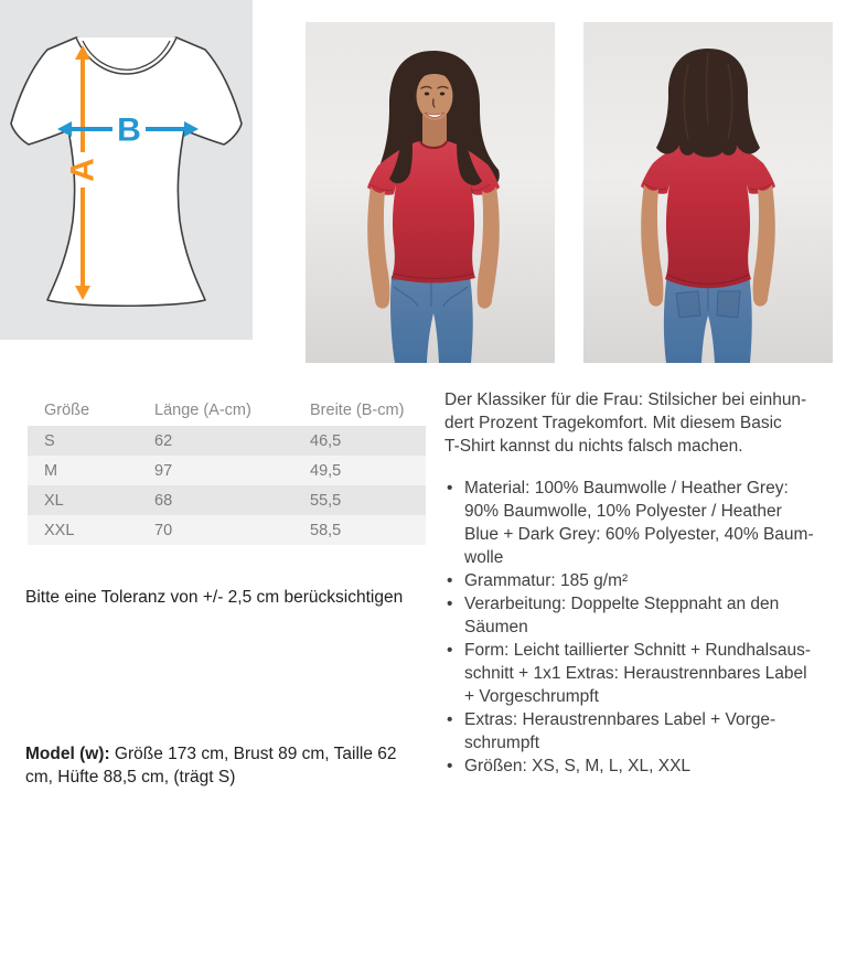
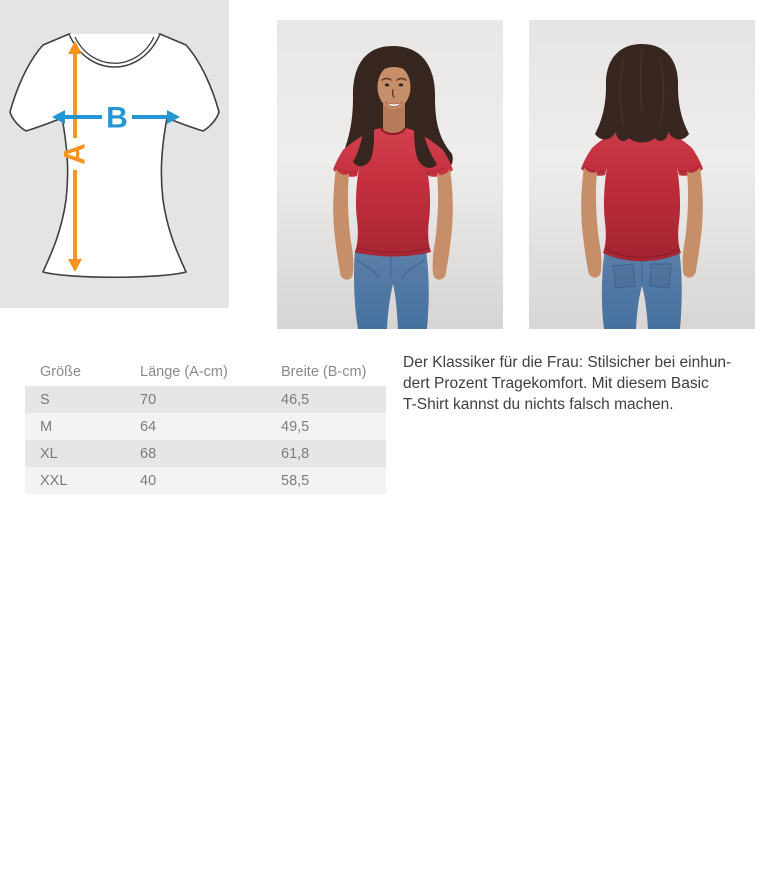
  B
  Größe	Länge (A-cm)	Breite (B-cm)
- S	62	46,5
+ S	70	46,5
- M	97	49,5
+ M	64	49,5
- XL	68	55,5
+ XL	68	61,8
- XXL	70	58,5
+ XXL	40	58,5
- Bitte eine Toleranz von +/- 2,5 cm berücksichtigen
- Model (w): Größe 173 cm, Brust 89 cm, Taille 62
- cm, Hüfte 88,5 cm, (trägt S)
  Der Klassiker für die Frau: Stilsicher bei einhun-
  dert Prozent Tragekomfort. Mit diesem Basic
  T-Shirt kannst du nichts falsch machen.
- Material: 100% Baumwolle / Heather Grey:
- 90% Baumwolle, 10% Polyester / Heather
- Blue + Dark Grey: 60% Polyester, 40% Baum-
- wolle
- Grammatur: 185 g/m²
- Verarbeitung: Doppelte Steppnaht an den
- Säumen
- Form: Leicht taillierter Schnitt + Rundhalsaus-
- schnitt + 1x1 Extras: Heraustrennbares Label
- + Vorgeschrumpft
- Extras: Heraustrennbares Label + Vorge-
- schrumpft
- Größen: XS, S, M, L, XL, XXL
